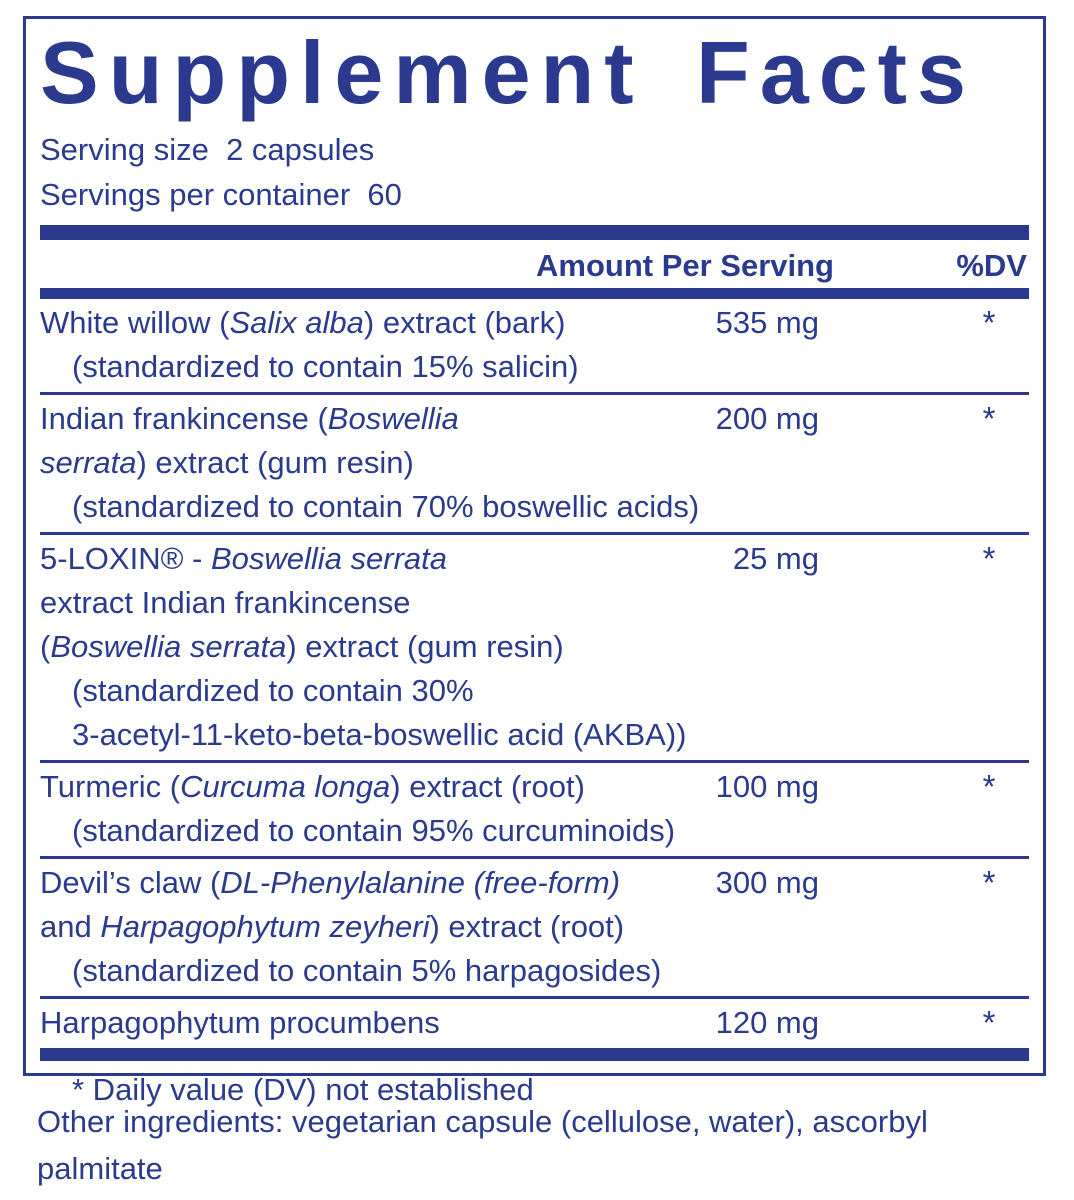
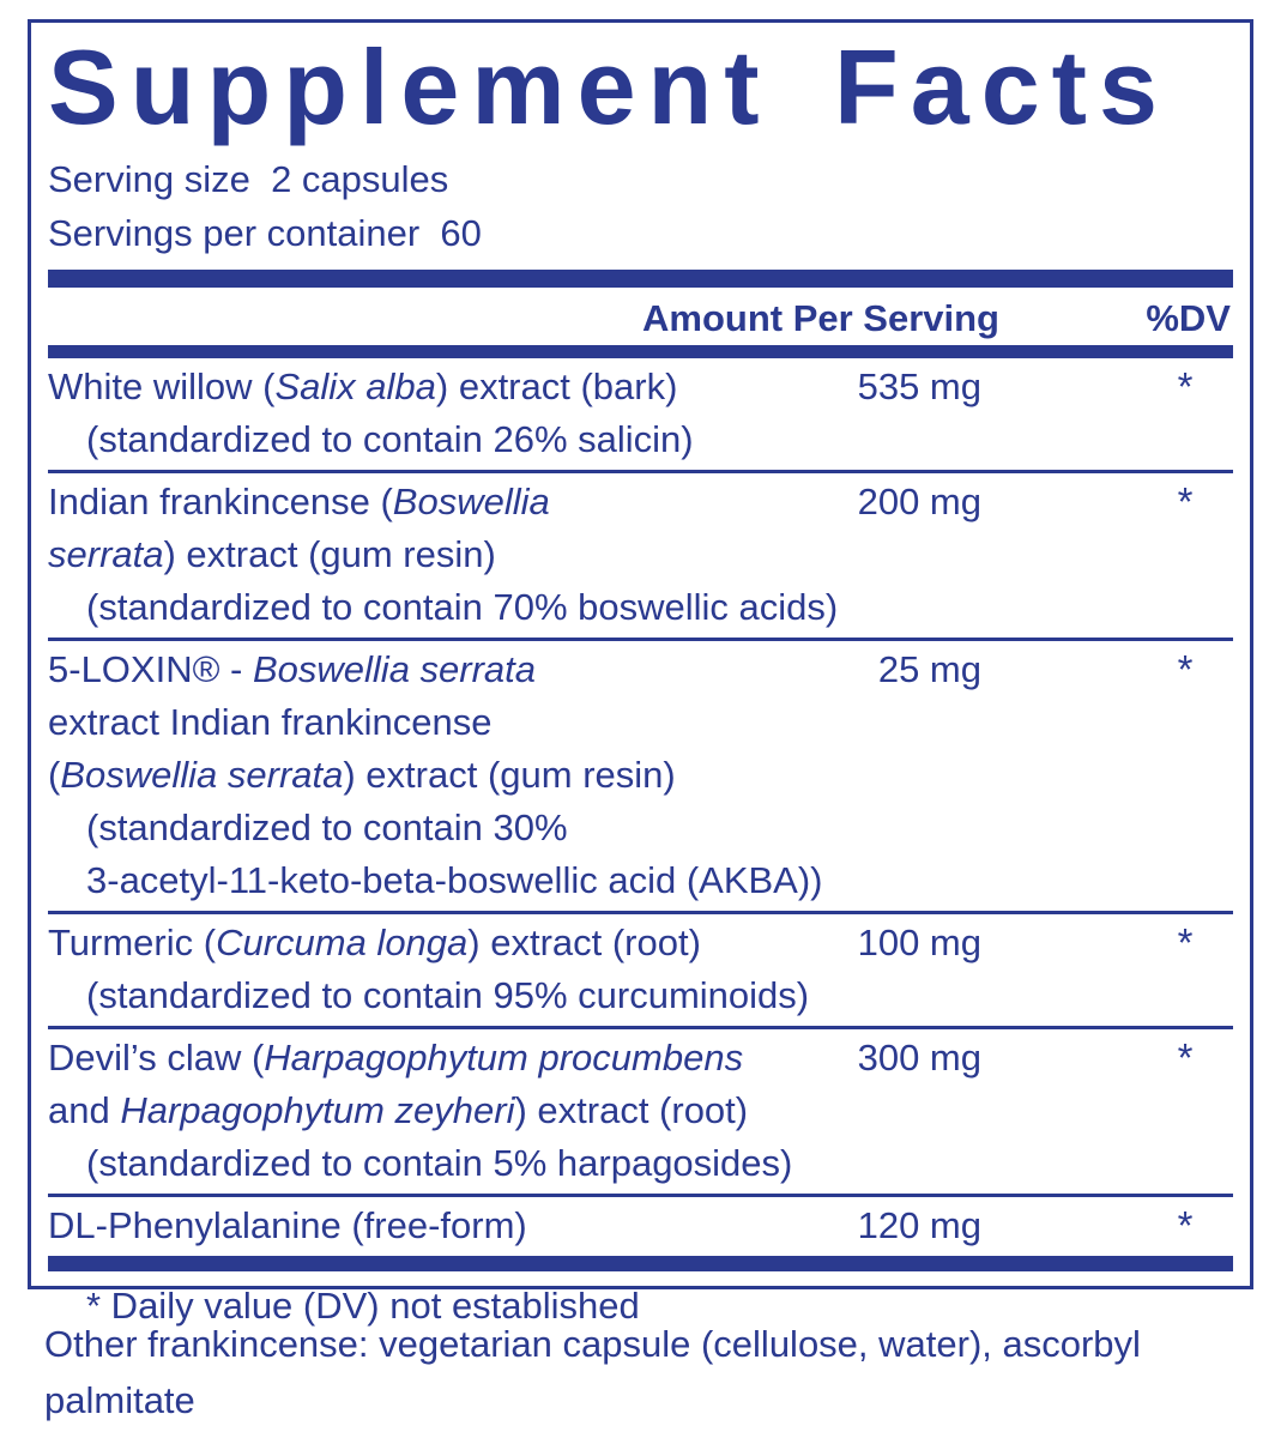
  Supplement Facts
  Serving size 2 capsules
  Servings per container 60
  Amount Per Serving
  %DV
  White willow (Salix alba) extract (bark)
- (standardized to contain 15% salicin)
+ (standardized to contain 26% salicin)
  535 mg
  *
  Indian frankincense (Boswellia
  serrata) extract (gum resin)
  (standardized to contain 70% boswellic acids)
  200 mg
  *
  5-LOXIN® - Boswellia serrata
  extract Indian frankincense
  (Boswellia serrata) extract (gum resin)
  (standardized to contain 30%
  3-acetyl-11-keto-beta-boswellic acid (AKBA))
  25 mg
  *
  Turmeric (Curcuma longa) extract (root)
  (standardized to contain 95% curcuminoids)
  100 mg
  *
- Devil’s claw (DL-Phenylalanine (free-form)
+ Devil’s claw (Harpagophytum procumbens
  and Harpagophytum zeyheri) extract (root)
  (standardized to contain 5% harpagosides)
  300 mg
  *
- Harpagophytum procumbens
+ DL-Phenylalanine (free-form)
  120 mg
  *
  * Daily value (DV) not established
- Other ingredients: vegetarian capsule (cellulose, water), ascorbyl palmitate
+ Other frankincense: vegetarian capsule (cellulose, water), ascorbyl palmitate
